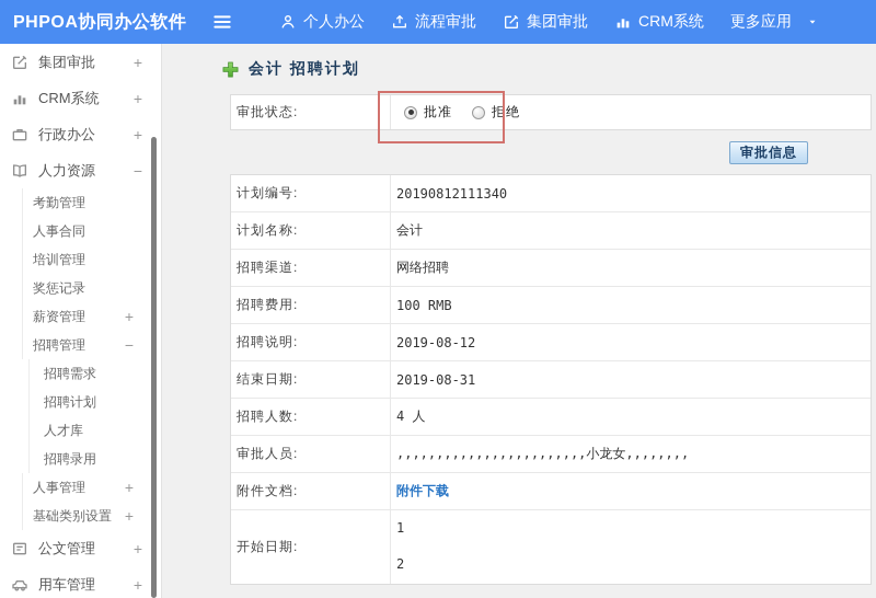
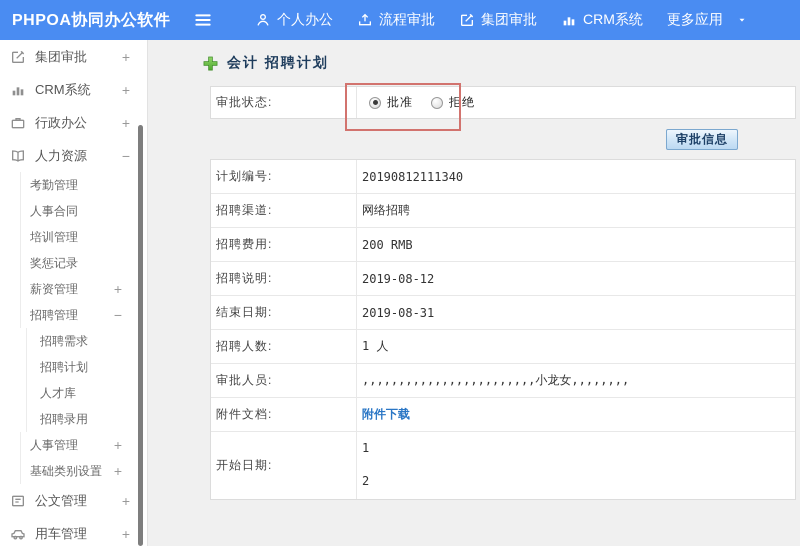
  PHPOA协同办公软件
  个人办公
  流程审批
  集团审批
  CRM系统
  更多应用
  集团审批
  +
  CRM系统
  +
  行政办公
  +
  人力资源
  −
  考勤管理
  人事合同
  培训管理
  奖惩记录
  薪资管理
  +
  招聘管理
  −
  招聘需求
  招聘计划
  人才库
  招聘录用
  人事管理
  +
  基础类别设置
  +
  公文管理
  +
  用车管理
  +
  会计 招聘计划
  审批状态:
  批准
  拒绝
  审批信息
  计划编号:
  20190812111340
- 计划名称:
- 会计
  招聘渠道:
  网络招聘
  招聘费用:
- 100 RMB
+ 200 RMB
  招聘说明:
  2019-08-12
  结束日期:
  2019-08-31
  招聘人数:
- 4 人
+ 1 人
  审批人员:
  ,,,,,,,,,,,,,,,,,,,,,,,,小龙女,,,,,,,,
  附件文档:
  附件下载
  开始日期:
  1
  2
